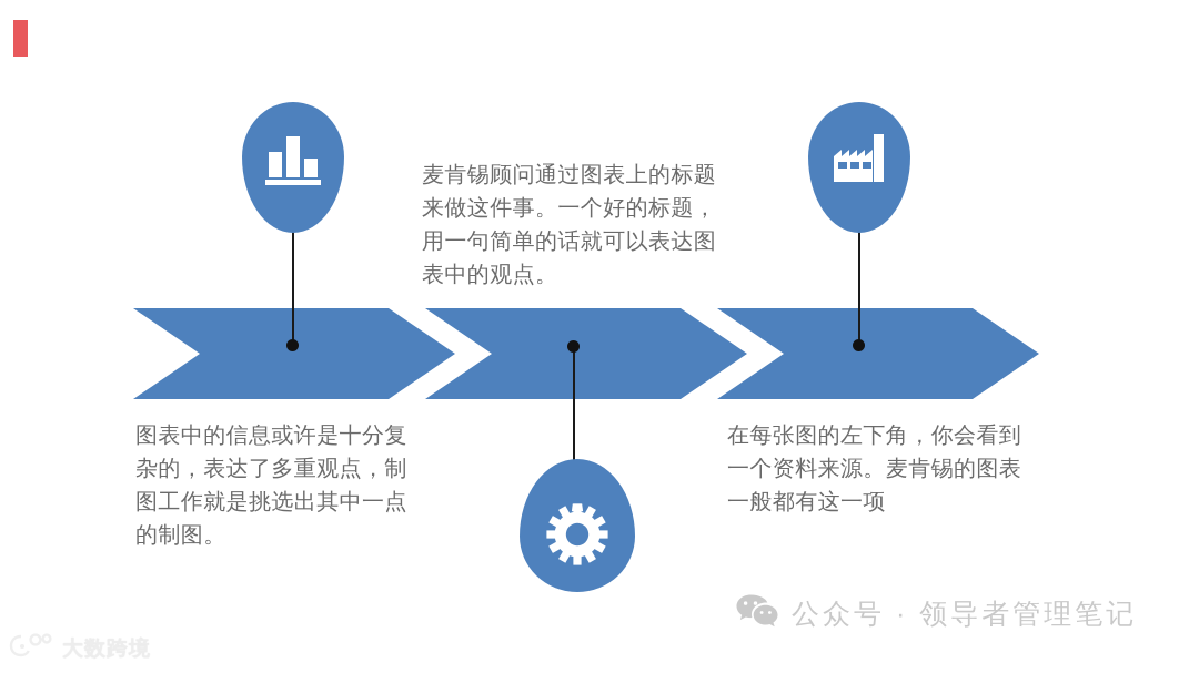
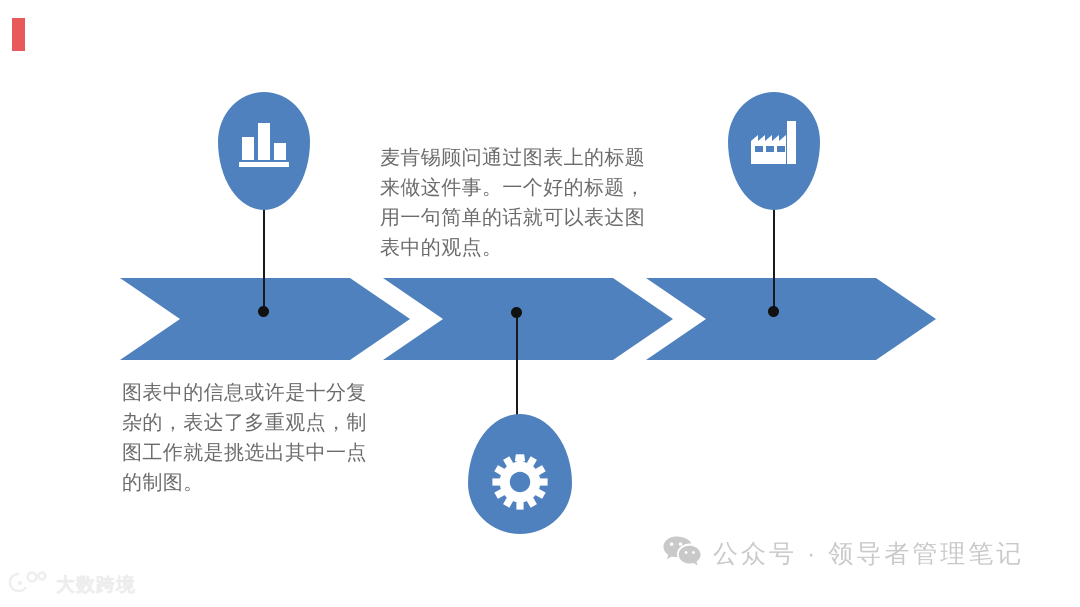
  麦肯锡顾问通过图表上的标题来做这件事。一个好的标题，用一句简单的话就可以表达图表中的观点。
  图表中的信息或许是十分复杂的，表达了多重观点，制图工作就是挑选出其中一点的制图。
- 在每张图的左下角，你会看到一个资料来源。麦肯锡的图表一般都有这一项
  公众号 · 领导者管理笔记
